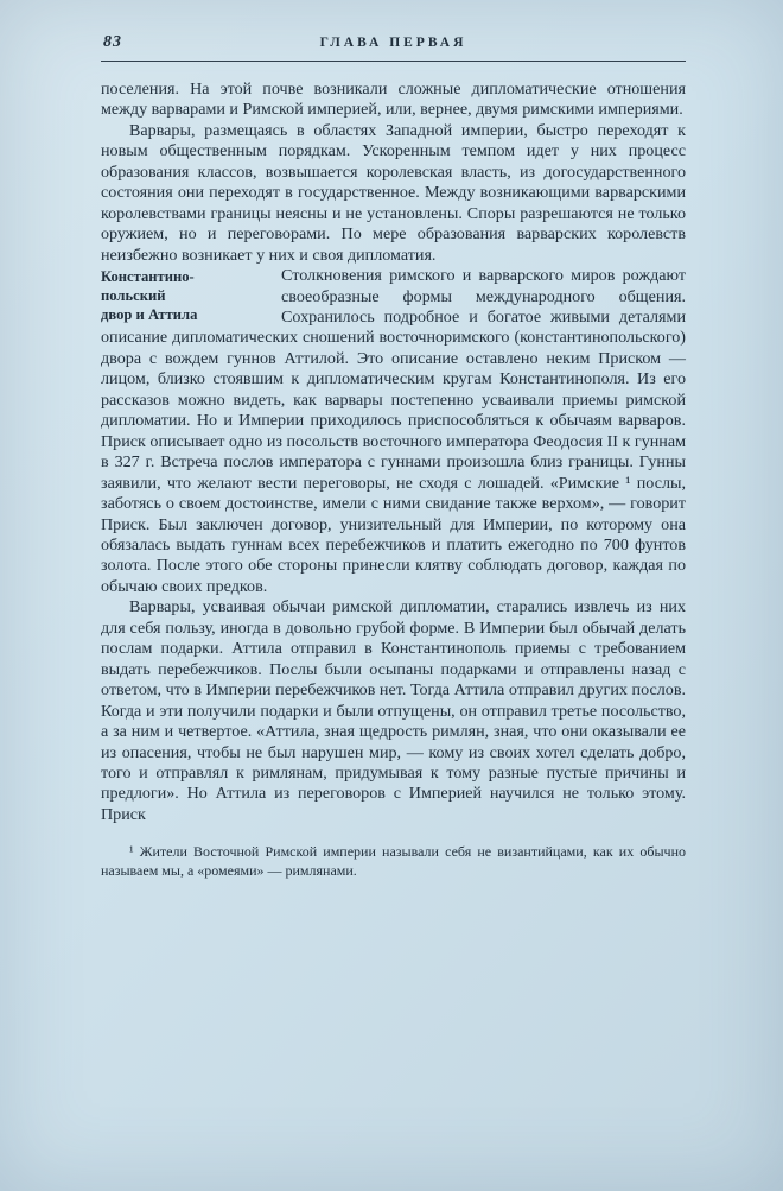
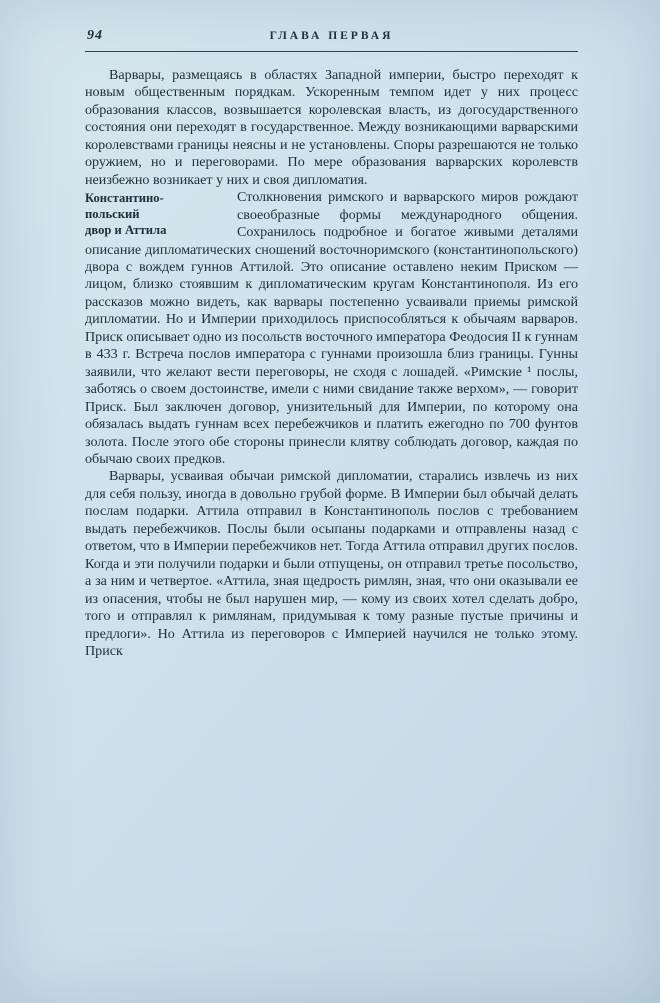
- 83
+ 94
  ГЛАВА ПЕРВАЯ
- поселения. На этой почве возникали сложные дипломатические отношения между варварами и Римской империей, или, вернее, двумя римскими империями.
  Варвары, размещаясь в областях Западной империи, быстро переходят к новым общественным порядкам. Ускоренным темпом идет у них процесс образования классов, возвышается королевская власть, из догосударственного состояния они переходят в государственное. Между возникающими варварскими королевствами границы неясны и не установлены. Споры разрешаются не только оружием, но и переговорами. По мере образования варварских королевств неизбежно возникает у них и своя дипломатия.
  Константино-
  польский
  двор и Аттила
- Столкновения римского и варварского миров рождают своеобразные формы международного общения. Сохранилось подробное и богатое живыми деталями описание дипломатических сношений восточноримского (константинопольского) двора с вождем гуннов Аттилой. Это описание оставлено неким Приском — лицом, близко стоявшим к дипломатическим кругам Константинополя. Из его рассказов можно видеть, как варвары постепенно усваивали приемы римской дипломатии. Но и Империи приходилось приспособляться к обычаям варваров. Приск описывает одно из посольств восточного императора Феодосия II к гуннам в 327 г. Встреча послов императора с гуннами произошла близ границы. Гунны заявили, что желают вести переговоры, не сходя с лошадей. «Римские ¹ послы, заботясь о своем достоинстве, имели с ними свидание также верхом», — говорит Приск. Был заключен договор, унизительный для Империи, по которому она обязалась выдать гуннам всех перебежчиков и платить ежегодно по 700 фунтов золота. После этого обе стороны принесли клятву соблюдать договор, каждая по обычаю своих предков.
+ Столкновения римского и варварского миров рождают своеобразные формы международного общения. Сохранилось подробное и богатое живыми деталями описание дипломатических сношений восточноримского (константинопольского) двора с вождем гуннов Аттилой. Это описание оставлено неким Приском — лицом, близко стоявшим к дипломатическим кругам Константинополя. Из его рассказов можно видеть, как варвары постепенно усваивали приемы римской дипломатии. Но и Империи приходилось приспособляться к обычаям варваров. Приск описывает одно из посольств восточного императора Феодосия II к гуннам в 433 г. Встреча послов императора с гуннами произошла близ границы. Гунны заявили, что желают вести переговоры, не сходя с лошадей. «Римские ¹ послы, заботясь о своем достоинстве, имели с ними свидание также верхом», — говорит Приск. Был заключен договор, унизительный для Империи, по которому она обязалась выдать гуннам всех перебежчиков и платить ежегодно по 700 фунтов золота. После этого обе стороны принесли клятву соблюдать договор, каждая по обычаю своих предков.
- Варвары, усваивая обычаи римской дипломатии, старались извлечь из них для себя пользу, иногда в довольно грубой форме. В Империи был обычай делать послам подарки. Аттила отправил в Константинополь приемы с требованием выдать перебежчиков. Послы были осыпаны подарками и отправлены назад с ответом, что в Империи перебежчиков нет. Тогда Аттила отправил других послов. Когда и эти получили подарки и были отпущены, он отправил третье посольство, а за ним и четвертое. «Аттила, зная щедрость римлян, зная, что они оказывали ее из опасения, чтобы не был нарушен мир, — кому из своих хотел сделать добро, того и отправлял к римлянам, придумывая к тому разные пустые причины и предлоги». Но Аттила из переговоров с Империей научился не только этому. Приск
+ Варвары, усваивая обычаи римской дипломатии, старались извлечь из них для себя пользу, иногда в довольно грубой форме. В Империи был обычай делать послам подарки. Аттила отправил в Константинополь послов с требованием выдать перебежчиков. Послы были осыпаны подарками и отправлены назад с ответом, что в Империи перебежчиков нет. Тогда Аттила отправил других послов. Когда и эти получили подарки и были отпущены, он отправил третье посольство, а за ним и четвертое. «Аттила, зная щедрость римлян, зная, что они оказывали ее из опасения, чтобы не был нарушен мир, — кому из своих хотел сделать добро, того и отправлял к римлянам, придумывая к тому разные пустые причины и предлоги». Но Аттила из переговоров с Империей научился не только этому. Приск
- ¹ Жители Восточной Римской империи называли себя не византийцами, как их обычно называем мы, а «ромеями» — римлянами.
